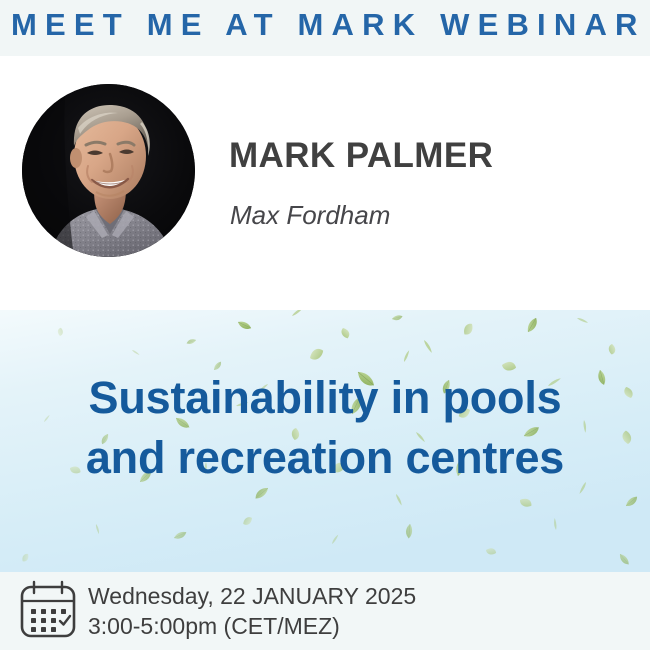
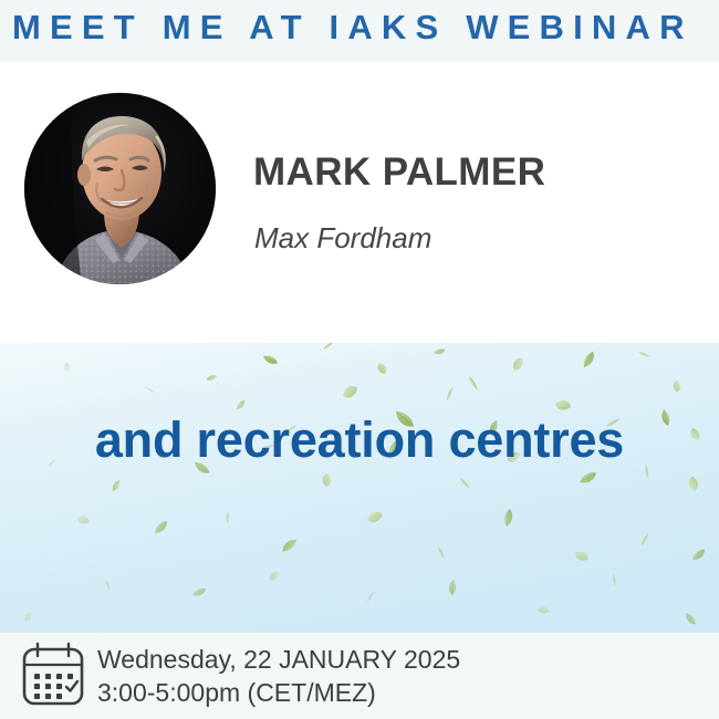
- MEET ME AT MARK WEBINAR
+ MEET ME AT IAKS WEBINAR
  MARK PALMER
  Max Fordham
- Sustainability in pools
  and recreation centres
  Wednesday, 22 JANUARY 2025
  3:00-5:00pm (CET/MEZ)
